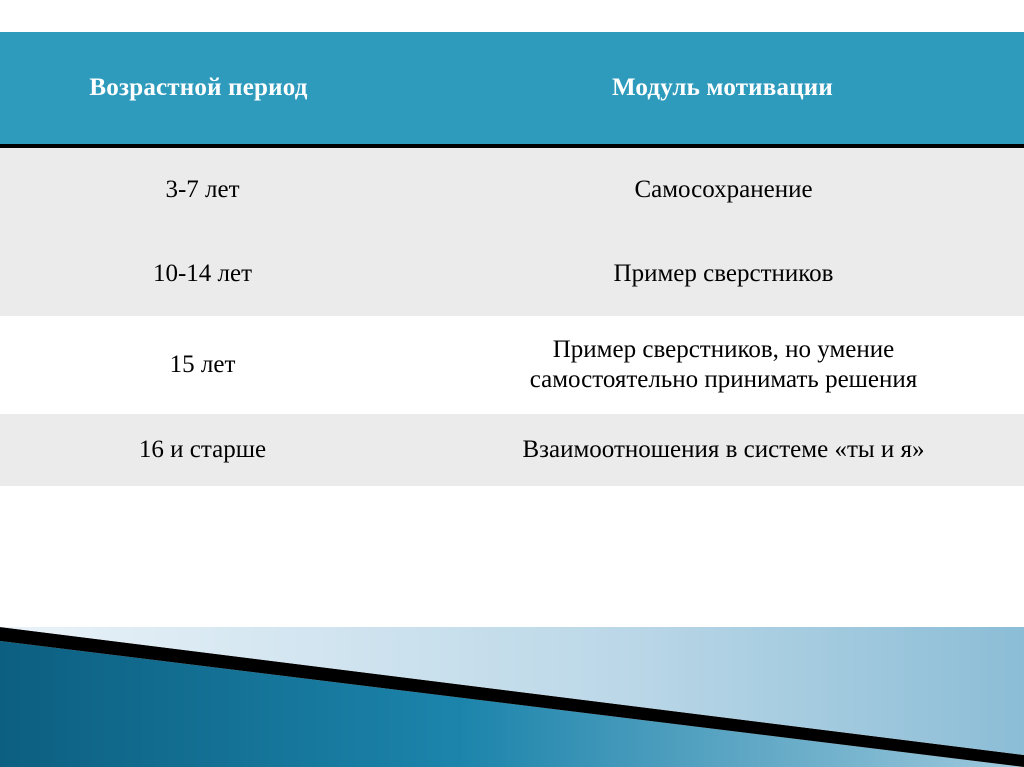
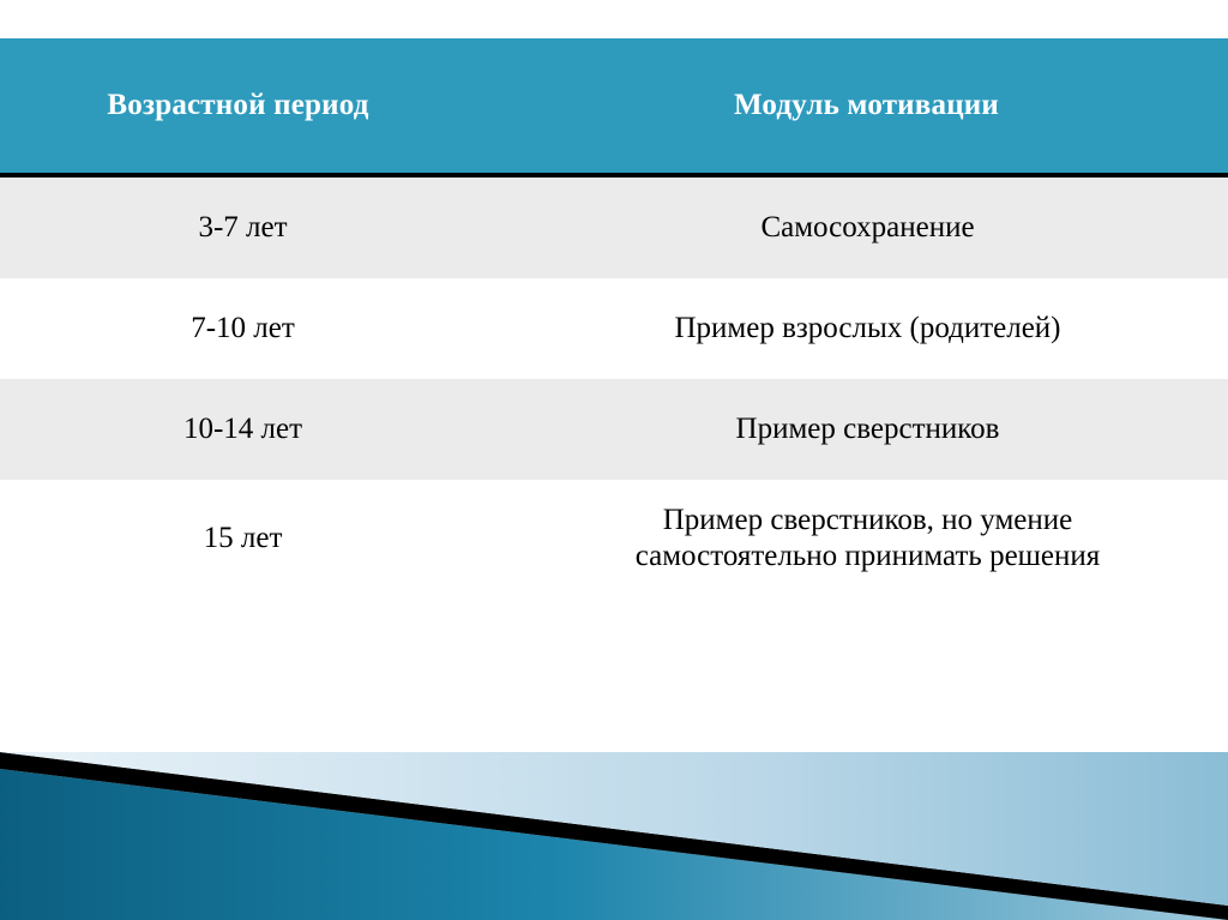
  Возрастной период	Модуль мотивации
  3-7 лет	Самосохранение
+ 7-10 лет	Пример взрослых (родителей)
  10-14 лет	Пример сверстников
  15 лет	Пример сверстников, но умение самостоятельно принимать решения
- 16 и старше	Взаимоотношения в системе «ты и я»
